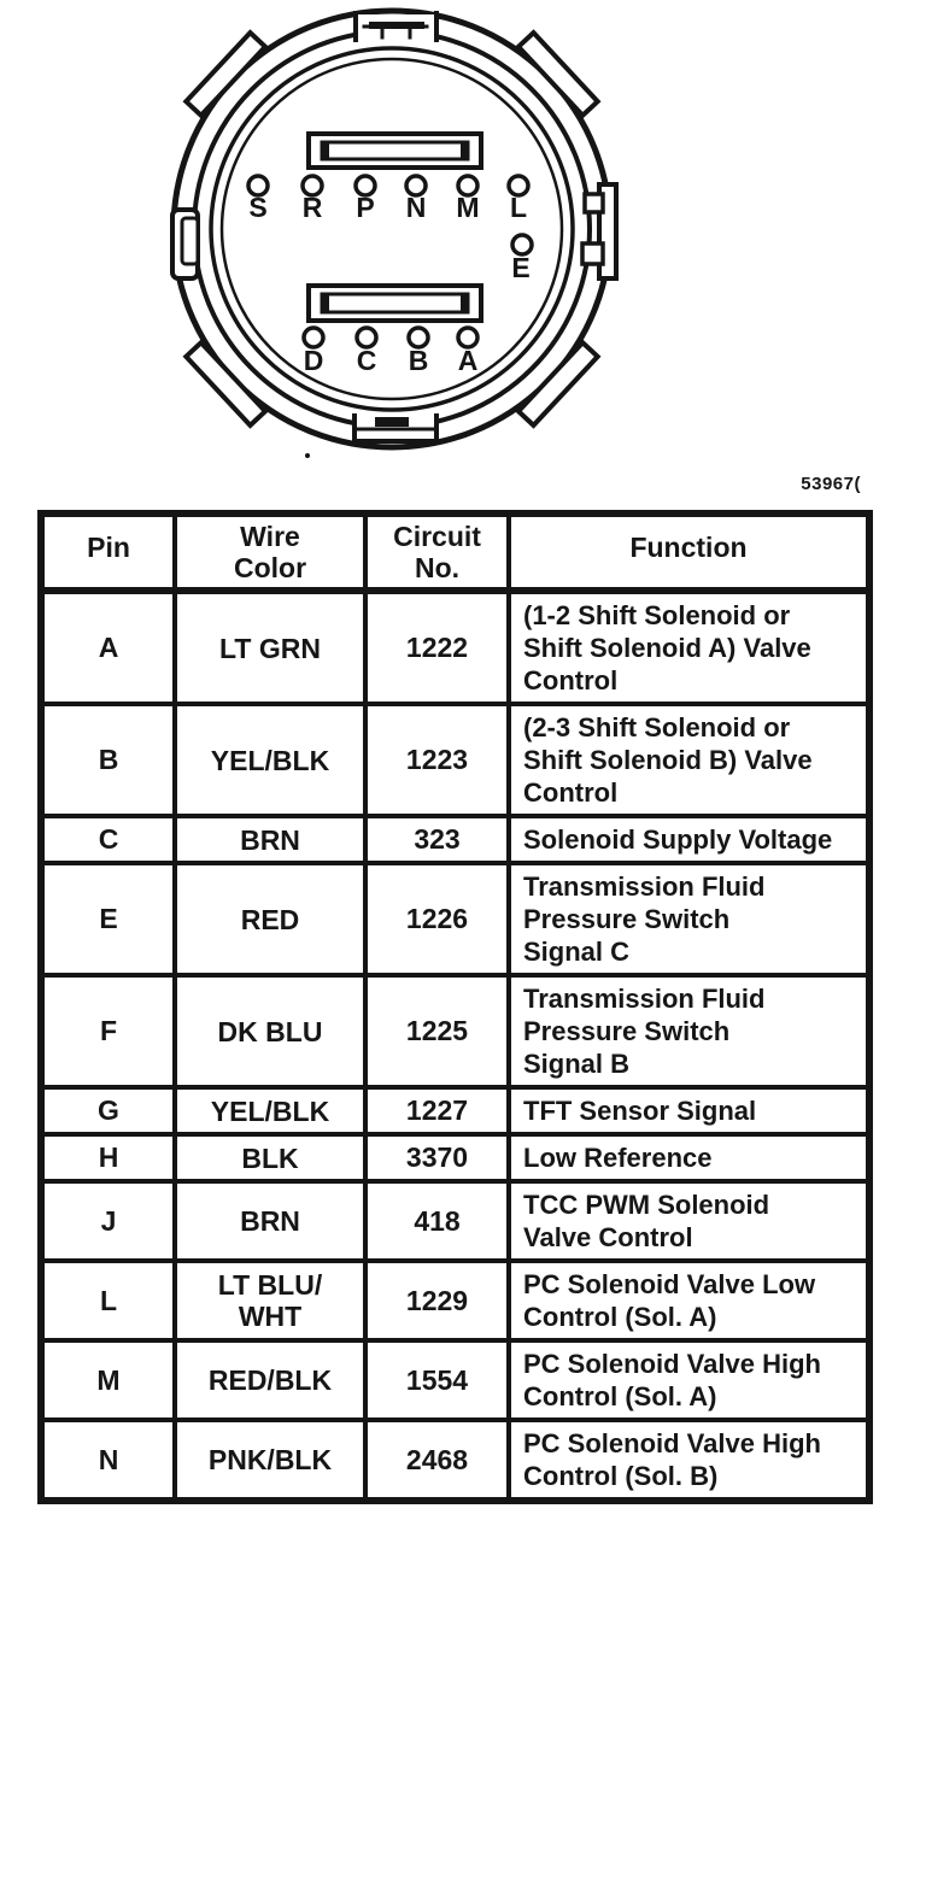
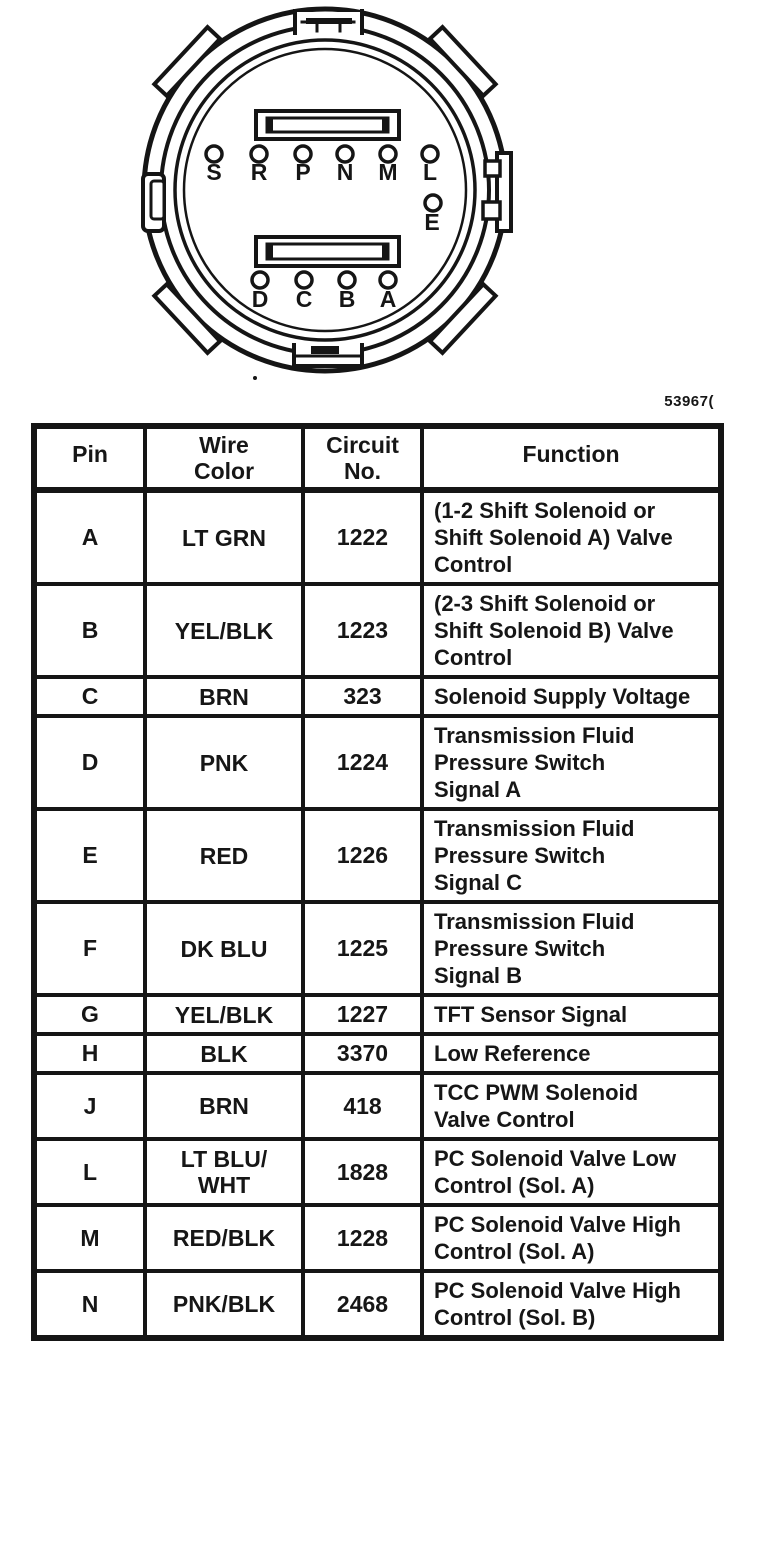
  S
  R
  P
  N
  M
  L
  E
  D
  C
  B
  A
  53967(
  Pin	Wire Color	Circuit No.	Function
  A	LT GRN	1222	(1-2 Shift Solenoid or Shift Solenoid A) Valve Control
  B	YEL/BLK	1223	(2-3 Shift Solenoid or Shift Solenoid B) Valve Control
  C	BRN	323	Solenoid Supply Voltage
+ D	PNK	1224	Transmission Fluid Pressure Switch Signal A
  E	RED	1226	Transmission Fluid Pressure Switch Signal C
  F	DK BLU	1225	Transmission Fluid Pressure Switch Signal B
  G	YEL/BLK	1227	TFT Sensor Signal
  H	BLK	3370	Low Reference
  J	BRN	418	TCC PWM Solenoid Valve Control
- L	LT BLU/ WHT	1229	PC Solenoid Valve Low Control (Sol. A)
+ L	LT BLU/ WHT	1828	PC Solenoid Valve Low Control (Sol. A)
- M	RED/BLK	1554	PC Solenoid Valve High Control (Sol. A)
+ M	RED/BLK	1228	PC Solenoid Valve High Control (Sol. A)
  N	PNK/BLK	2468	PC Solenoid Valve High Control (Sol. B)
